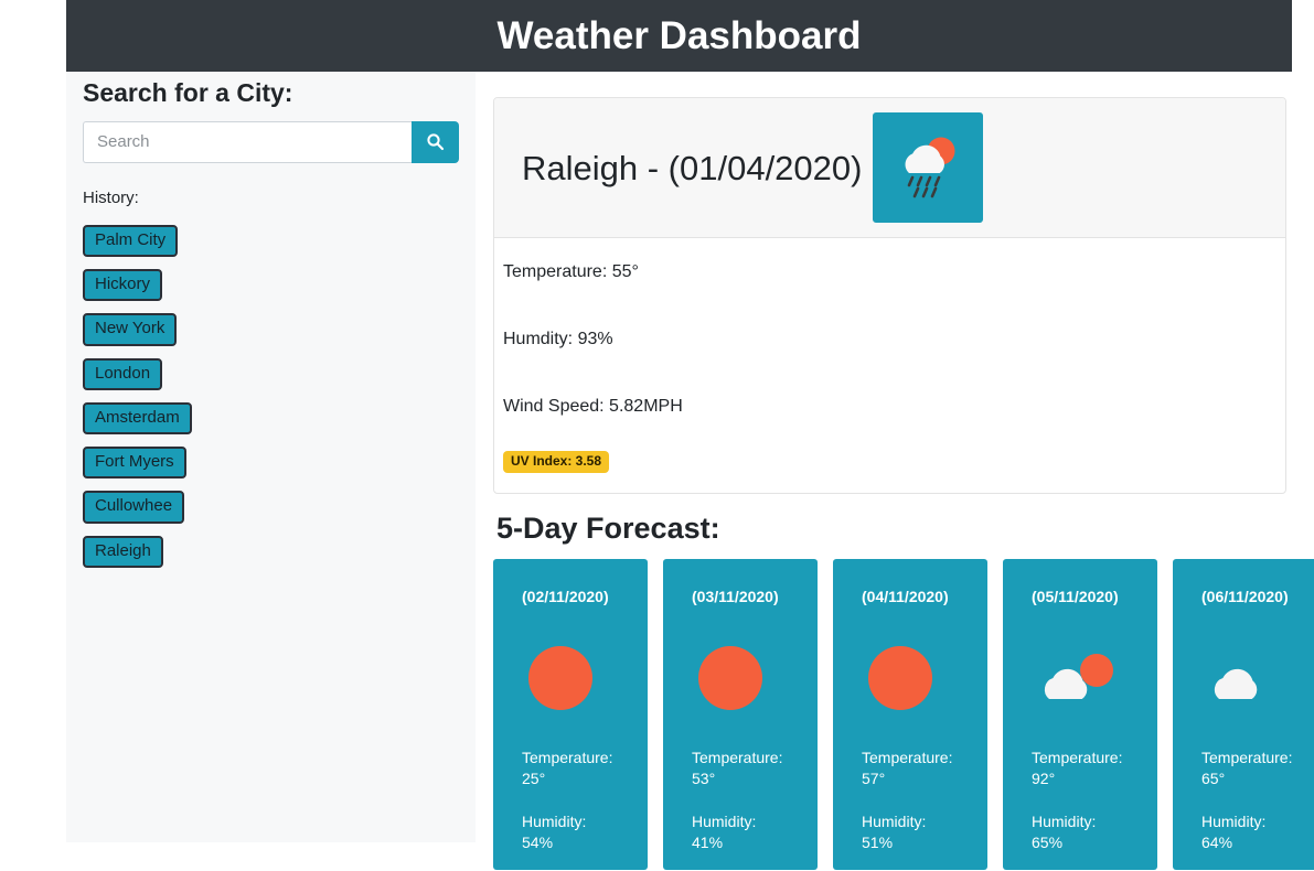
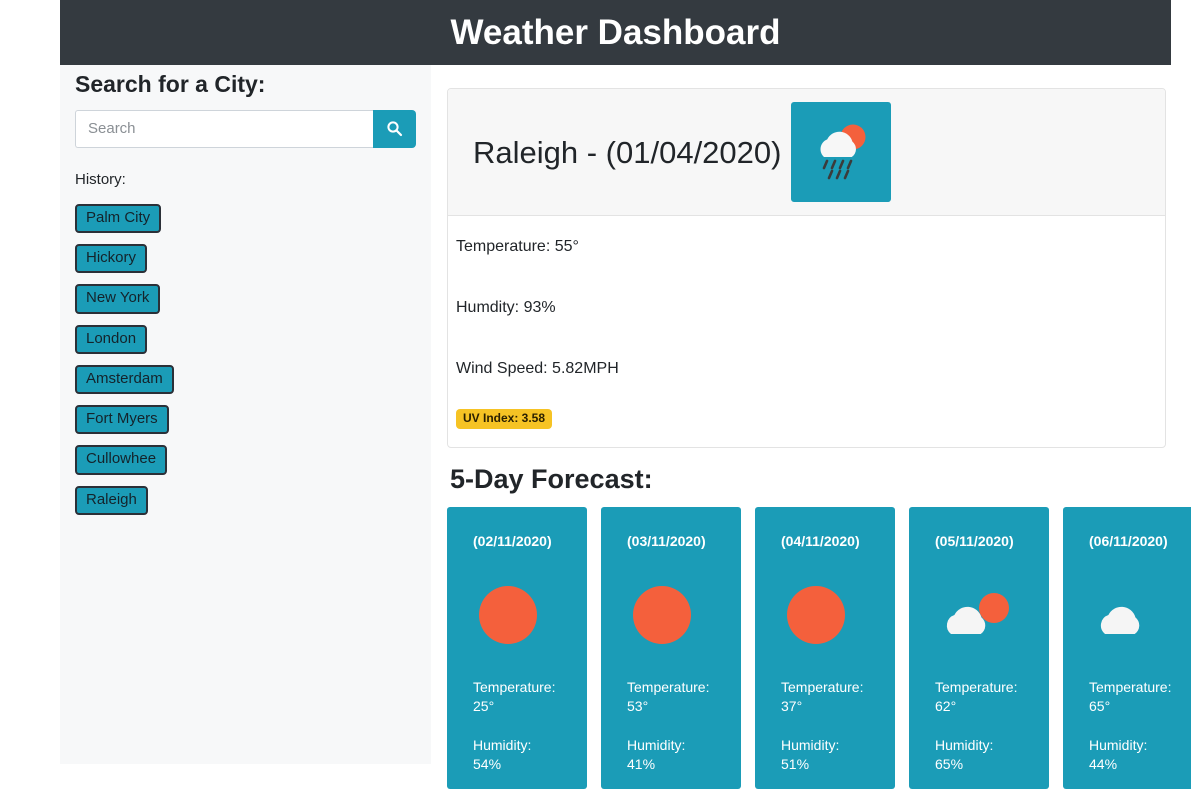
  Weather Dashboard
  Search for a City:
  Search
  History:
  Palm City
  Hickory
  New York
  London
  Amsterdam
  Fort Myers
  Cullowhee
  Raleigh
  Raleigh - (01/04/2020)
  Temperature: 55°
  Humdity: 93%
  Wind Speed: 5.82MPH
  UV Index: 3.58
  5-Day Forecast:
  (02/11/2020)
  Temperature:
  25°
  Humidity:
  54%
  (03/11/2020)
  Temperature:
  53°
  Humidity:
  41%
  (04/11/2020)
  Temperature:
- 57°
+ 37°
  Humidity:
  51%
  (05/11/2020)
  Temperature:
- 92°
+ 62°
  Humidity:
  65%
  (06/11/2020)
  Temperature:
  65°
  Humidity:
- 64%
+ 44%
